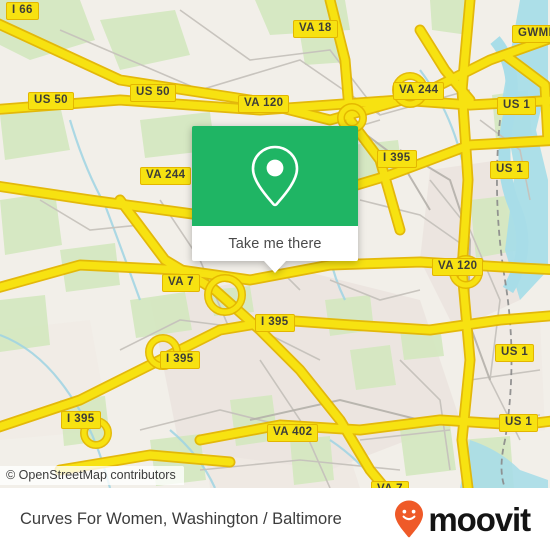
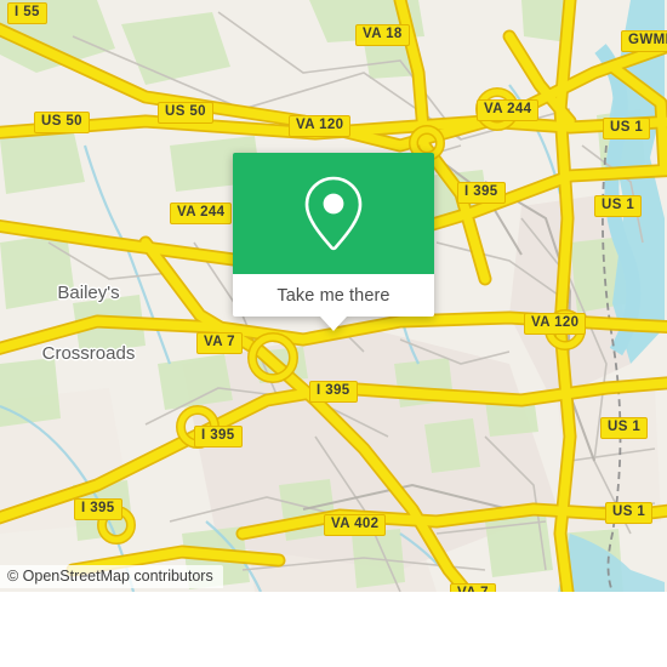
+ Bailey's
+ Crossroads
- I 66
+ I 55
  VA 18
  GWM
  US 50
  US 50
  VA 120
  VA 244
  US 1
  VA 244
  I 395
  US 1
  VA 7
  VA 120
  I 395
  US 1
  I 395
  I 395
  VA 402
  US 1
  Take me there
  © OpenStreetMap contributors
- Curves For Women, Washington / Baltimore
- moovit
